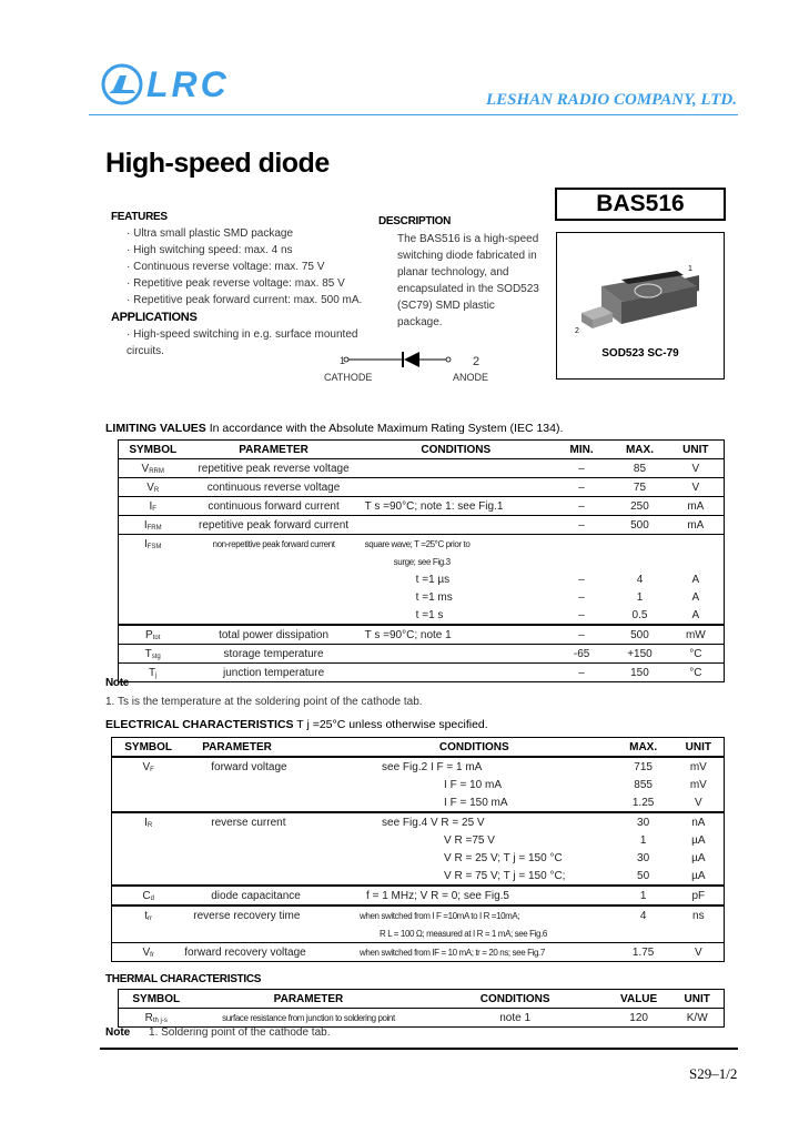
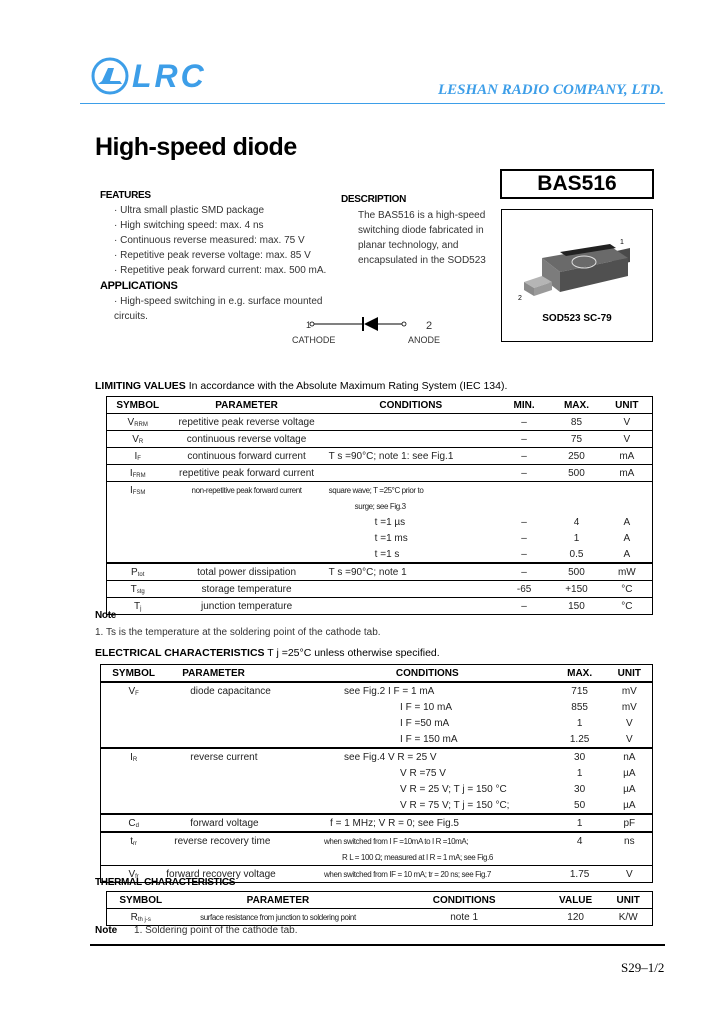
  LRC
  LESHAN RADIO COMPANY, LTD.
  High-speed diode
  BAS516
  FEATURES
  · Ultra small plastic SMD package
  · High switching speed: max. 4 ns
- · Continuous reverse voltage: max. 75 V
+ · Continuous reverse measured: max. 75 V
  · Repetitive peak reverse voltage: max. 85 V
  · Repetitive peak forward current: max. 500 mA.
  APPLICATIONS
  · High-speed switching in e.g. surface mounted
  circuits.
  DESCRIPTION
  The BAS516 is a high-speed
  switching diode fabricated in
  planar technology, and
  encapsulated in the SOD523
- (SC79) SMD plastic package.
  SOD523 SC-79
  1
  2
  CATHODE
  ANODE
  LIMITING VALUES In accordance with the Absolute Maximum Rating System (IEC 134).
  SYMBOL	PARAMETER	CONDITIONS	MIN.	MAX.	UNIT
  V	repetitive peak reverse voltage		–	85	V
  V	continuous reverse voltage		–	75	V
  I	continuous forward current	T s =90°C; note 1: see Fig.1	–	250	mA
  I	repetitive peak forward current		–	500	mA
  I	non-repetitive peak forward current	square wave; T =25°C prior to
  		surge; see Fig.3
  		t =1 µs	–	4	A
  		t =1 ms	–	1	A
  		t =1 s	–	0.5	A
  P	total power dissipation	T s =90°C; note 1	–	500	mW
  T	storage temperature		-65	+150	°C
  T	junction temperature		–	150	°C
  Note
  1. Ts is the temperature at the soldering point of the cathode tab.
  ELECTRICAL CHARACTERISTICS T j =25°C unless otherwise specified.
  SYMBOL	PARAMETER	CONDITIONS	MAX.	UNIT
- V	forward voltage	see Fig.2 I F = 1 mA	715	mV
+ V	diode capacitance	see Fig.2 I F = 1 mA	715	mV
  		I F = 10 mA	855	mV
+ 		I F =50 mA	1	V
  		I F = 150 mA	1.25	V
  I	reverse current	see Fig.4 V R = 25 V	30	nA
  		V R =75 V	1	µA
  		V R = 25 V; T j = 150 °C	30	µA
  		V R = 75 V; T j = 150 °C;	50	µA
- C	diode capacitance	f = 1 MHz; V R = 0; see Fig.5	1	pF
+ C	forward voltage	f = 1 MHz; V R = 0; see Fig.5	1	pF
  t	reverse recovery time	when switched from I F =10mA to I R =10mA;	4	ns
  		R L = 100 Ω; measured at I R = 1 mA; see Fig.6
  V	forward recovery voltage	when switched from IF = 10 mA; tr = 20 ns; see Fig.7	1.75	V
  THERMAL CHARACTERISTICS
  SYMBOL	PARAMETER	CONDITIONS	VALUE	UNIT
  R	surface resistance from junction to soldering point	note 1	120	K/W
  Note 1. Soldering point of the cathode tab.
  S29–1/2
